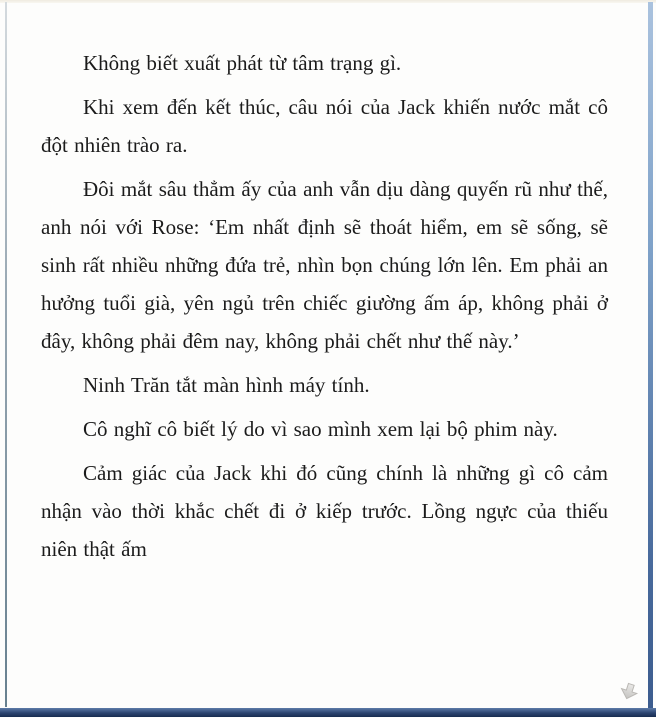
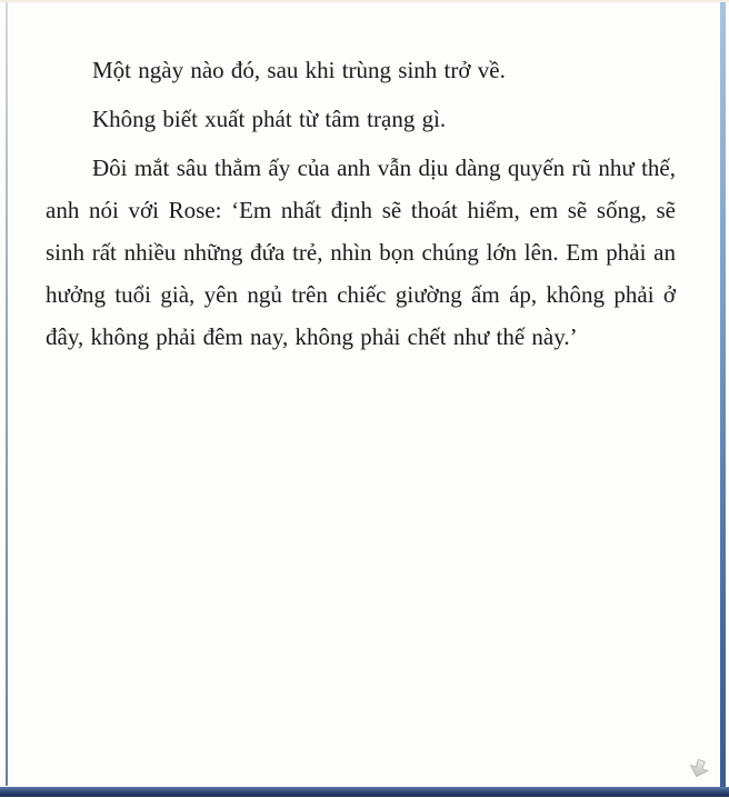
+ Một ngày nào đó, sau khi trùng sinh trở về.
  Không biết xuất phát từ tâm trạng gì.
- Khi xem đến kết thúc, câu nói của Jack khiến nước mắt cô đột nhiên trào ra.
  Đôi mắt sâu thẳm ấy của anh vẫn dịu dàng quyến rũ như thế, anh nói với Rose: ‘Em nhất định sẽ thoát hiểm, em sẽ sống, sẽ sinh rất nhiều những đứa trẻ, nhìn bọn chúng lớn lên. Em phải an hưởng tuổi già, yên ngủ trên chiếc giường ấm áp, không phải ở đây, không phải đêm nay, không phải chết như thế này.’
- Ninh Trăn tắt màn hình máy tính.
- Cô nghĩ cô biết lý do vì sao mình xem lại bộ phim này.
- Cảm giác của Jack khi đó cũng chính là những gì cô cảm nhận vào thời khắc chết đi ở kiếp trước. Lồng ngực của thiếu niên thật ấm
